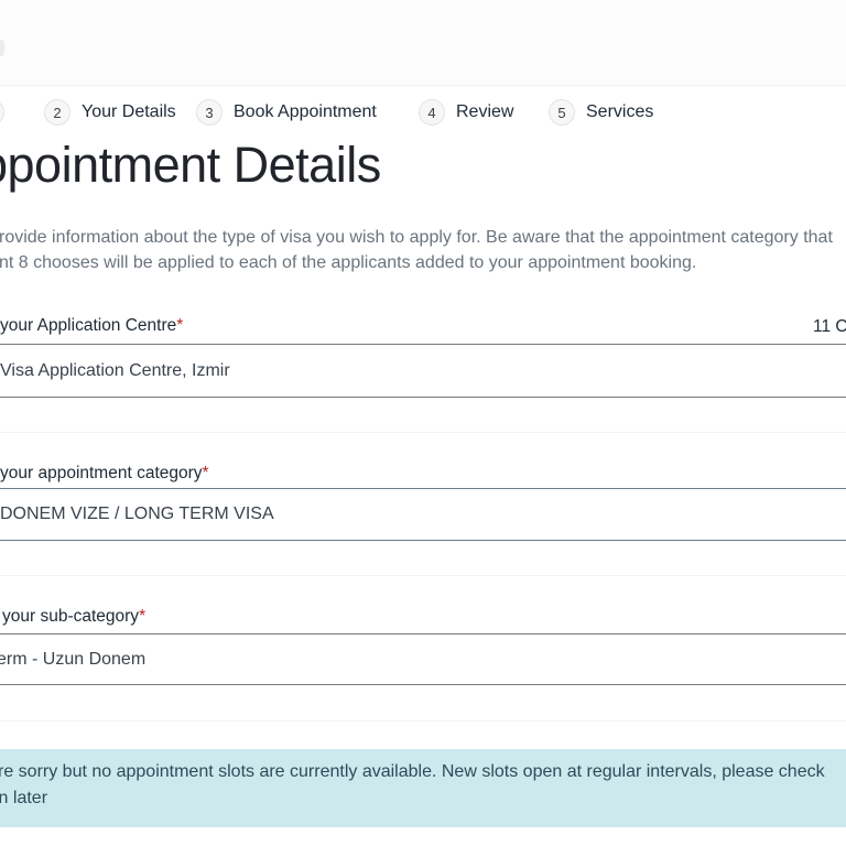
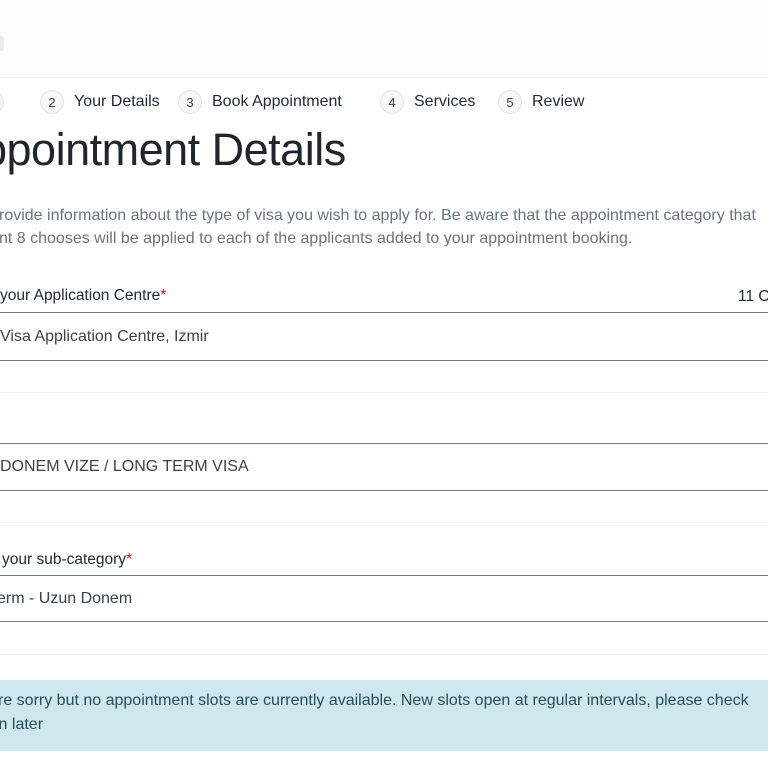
  2
  Your Details
  3
  Book Appointment
  4
- Review
+ Services
  5
- Services
+ Review
  pointment Details
  rovide information about the type of visa you wish to apply for. Be aware that the appointment category that
  nt 8 chooses will be applied to each of the applicants added to your appointment booking.
  your Application Centre*
  11 O
  Visa Application Centre, Izmir
- your appointment category*
  DONEM VIZE / LONG TERM VISA
  your sub-category*
  erm - Uzun Donem
  re sorry but no appointment slots are currently available. New slots open at regular intervals, please check
  n later
